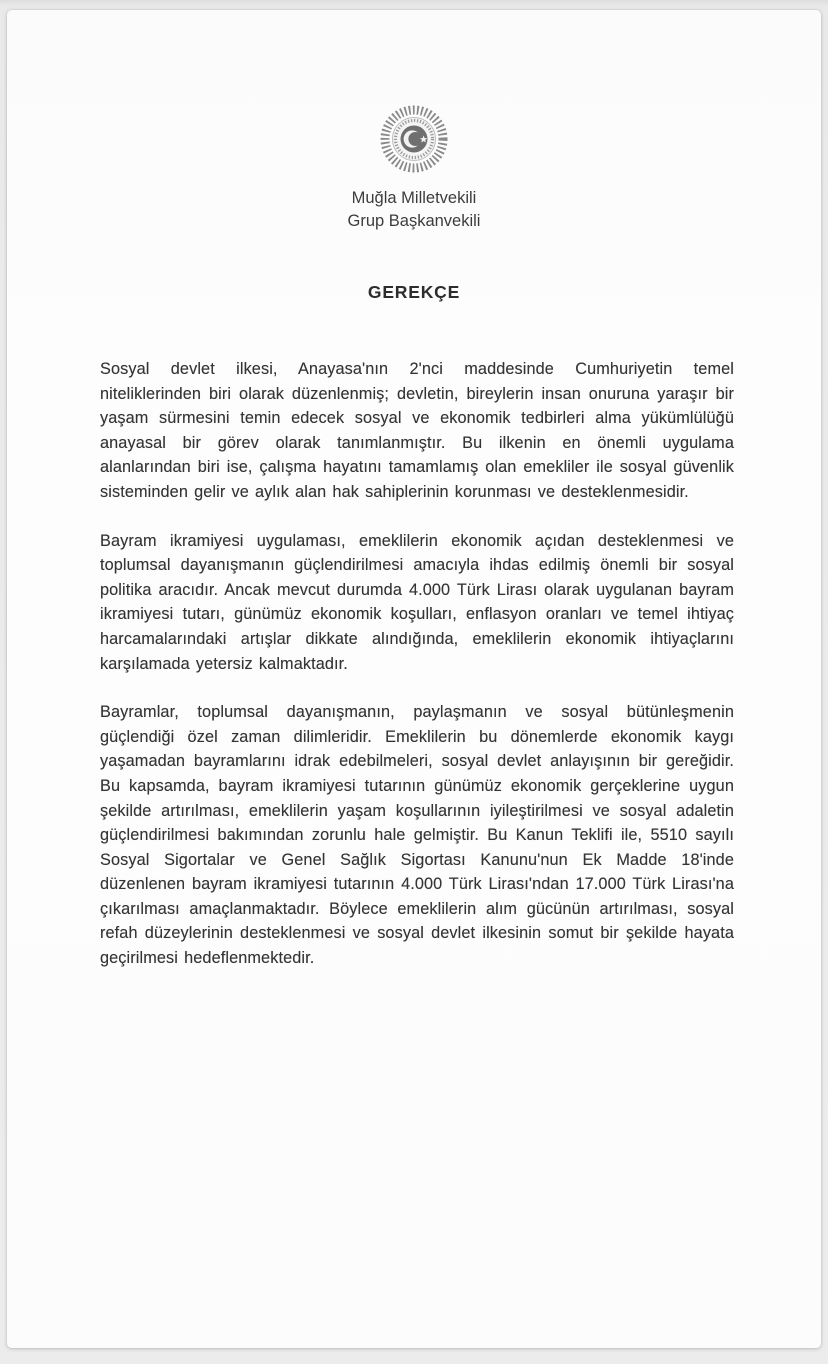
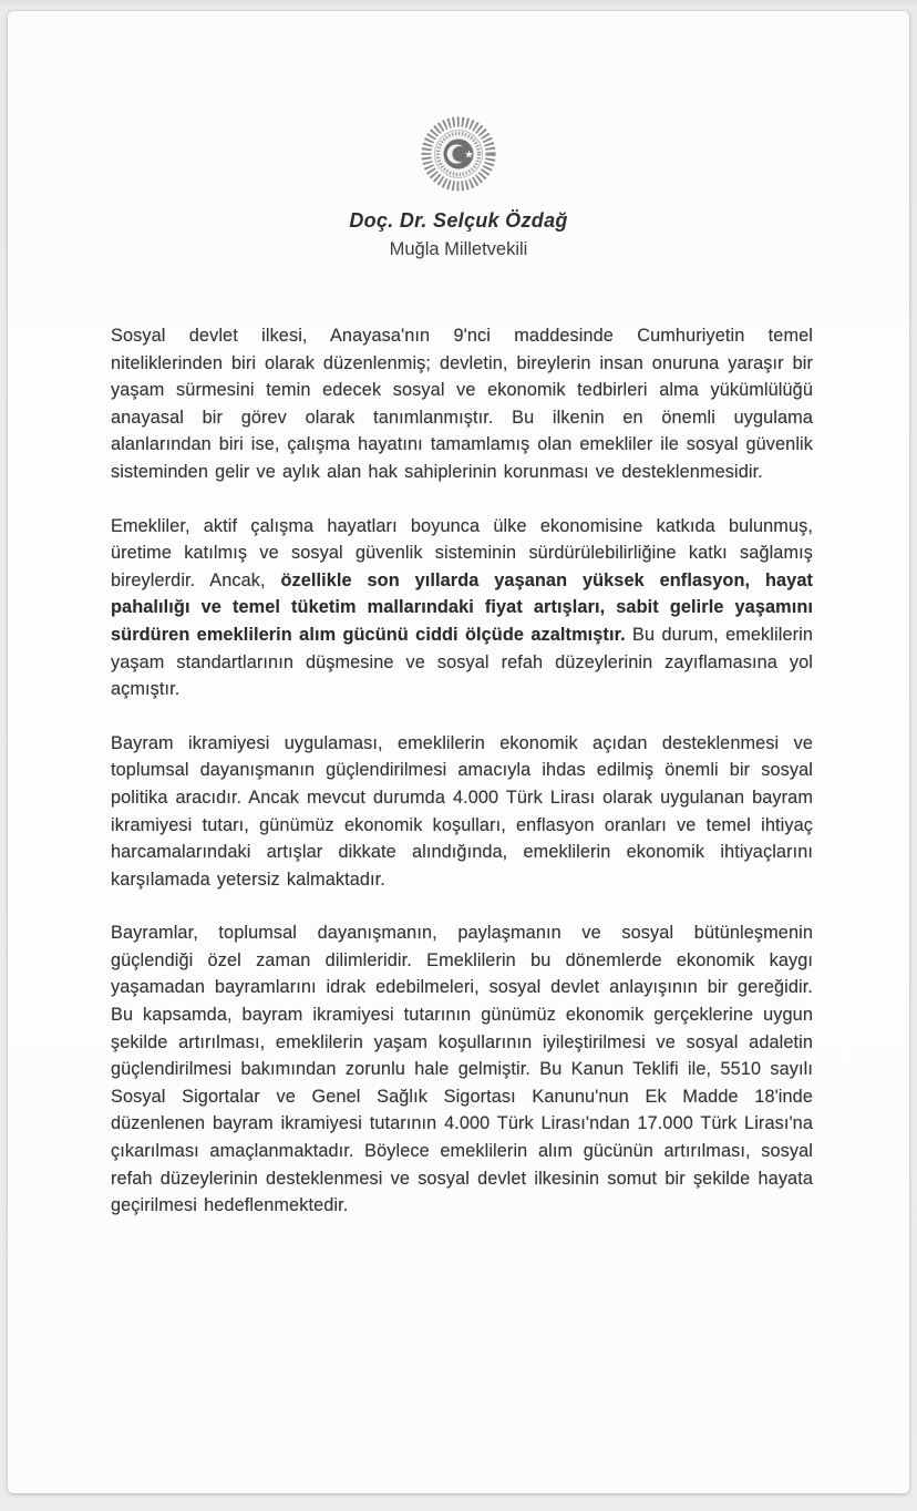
+ Doç. Dr. Selçuk Özdağ
  Muğla Milletvekili
- Grup Başkanvekili
- GEREKÇE
- Sosyal devlet ilkesi, Anayasa'nın 2'nci maddesinde Cumhuriyetin temel niteliklerinden biri olarak düzenlenmiş; devletin, bireylerin insan onuruna yaraşır bir yaşam sürmesini temin edecek sosyal ve ekonomik tedbirleri alma yükümlülüğü anayasal bir görev olarak tanımlanmıştır. Bu ilkenin en önemli uygulama alanlarından biri ise, çalışma hayatını tamamlamış olan emekliler ile sosyal güvenlik sisteminden gelir ve aylık alan hak sahiplerinin korunması ve desteklenmesidir.
+ Sosyal devlet ilkesi, Anayasa'nın 9'nci maddesinde Cumhuriyetin temel niteliklerinden biri olarak düzenlenmiş; devletin, bireylerin insan onuruna yaraşır bir yaşam sürmesini temin edecek sosyal ve ekonomik tedbirleri alma yükümlülüğü anayasal bir görev olarak tanımlanmıştır. Bu ilkenin en önemli uygulama alanlarından biri ise, çalışma hayatını tamamlamış olan emekliler ile sosyal güvenlik sisteminden gelir ve aylık alan hak sahiplerinin korunması ve desteklenmesidir.
+ Emekliler, aktif çalışma hayatları boyunca ülke ekonomisine katkıda bulunmuş, üretime katılmış ve sosyal güvenlik sisteminin sürdürülebilirliğine katkı sağlamış bireylerdir. Ancak, özellikle son yıllarda yaşanan yüksek enflasyon, hayat pahalılığı ve temel tüketim mallarındaki fiyat artışları, sabit gelirle yaşamını sürdüren emeklilerin alım gücünü ciddi ölçüde azaltmıştır. Bu durum, emeklilerin yaşam standartlarının düşmesine ve sosyal refah düzeylerinin zayıflamasına yol açmıştır.
  Bayram ikramiyesi uygulaması, emeklilerin ekonomik açıdan desteklenmesi ve toplumsal dayanışmanın güçlendirilmesi amacıyla ihdas edilmiş önemli bir sosyal politika aracıdır. Ancak mevcut durumda 4.000 Türk Lirası olarak uygulanan bayram ikramiyesi tutarı, günümüz ekonomik koşulları, enflasyon oranları ve temel ihtiyaç harcamalarındaki artışlar dikkate alındığında, emeklilerin ekonomik ihtiyaçlarını karşılamada yetersiz kalmaktadır.
  Bayramlar, toplumsal dayanışmanın, paylaşmanın ve sosyal bütünleşmenin güçlendiği özel zaman dilimleridir. Emeklilerin bu dönemlerde ekonomik kaygı yaşamadan bayramlarını idrak edebilmeleri, sosyal devlet anlayışının bir gereğidir. Bu kapsamda, bayram ikramiyesi tutarının günümüz ekonomik gerçeklerine uygun şekilde artırılması, emeklilerin yaşam koşullarının iyileştirilmesi ve sosyal adaletin güçlendirilmesi bakımından zorunlu hale gelmiştir. Bu Kanun Teklifi ile, 5510 sayılı Sosyal Sigortalar ve Genel Sağlık Sigortası Kanunu'nun Ek Madde 18'inde düzenlenen bayram ikramiyesi tutarının 4.000 Türk Lirası'ndan 17.000 Türk Lirası'na çıkarılması amaçlanmaktadır. Böylece emeklilerin alım gücünün artırılması, sosyal refah düzeylerinin desteklenmesi ve sosyal devlet ilkesinin somut bir şekilde hayata geçirilmesi hedeflenmektedir.
